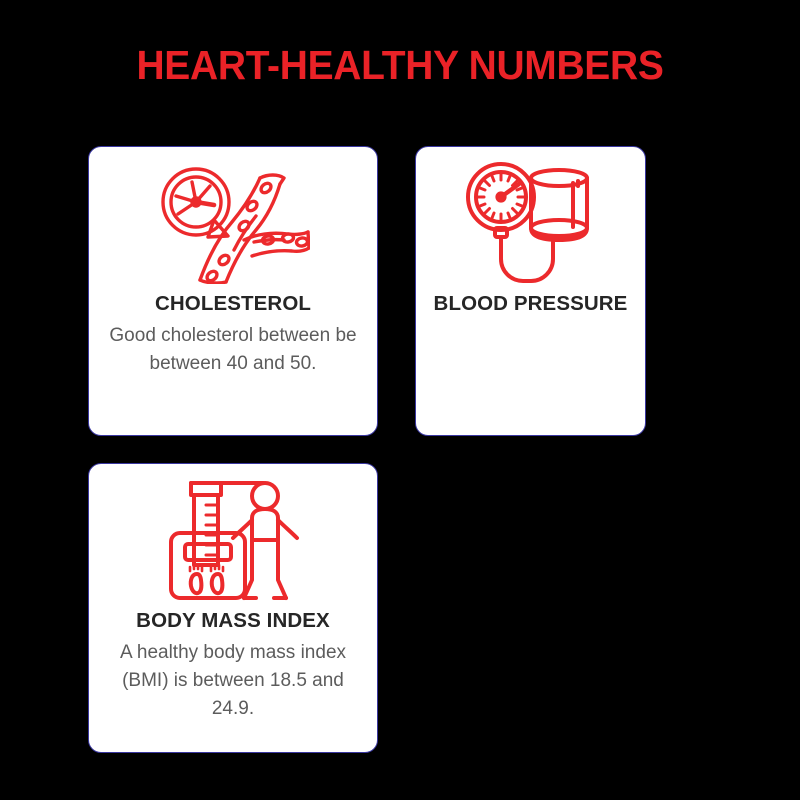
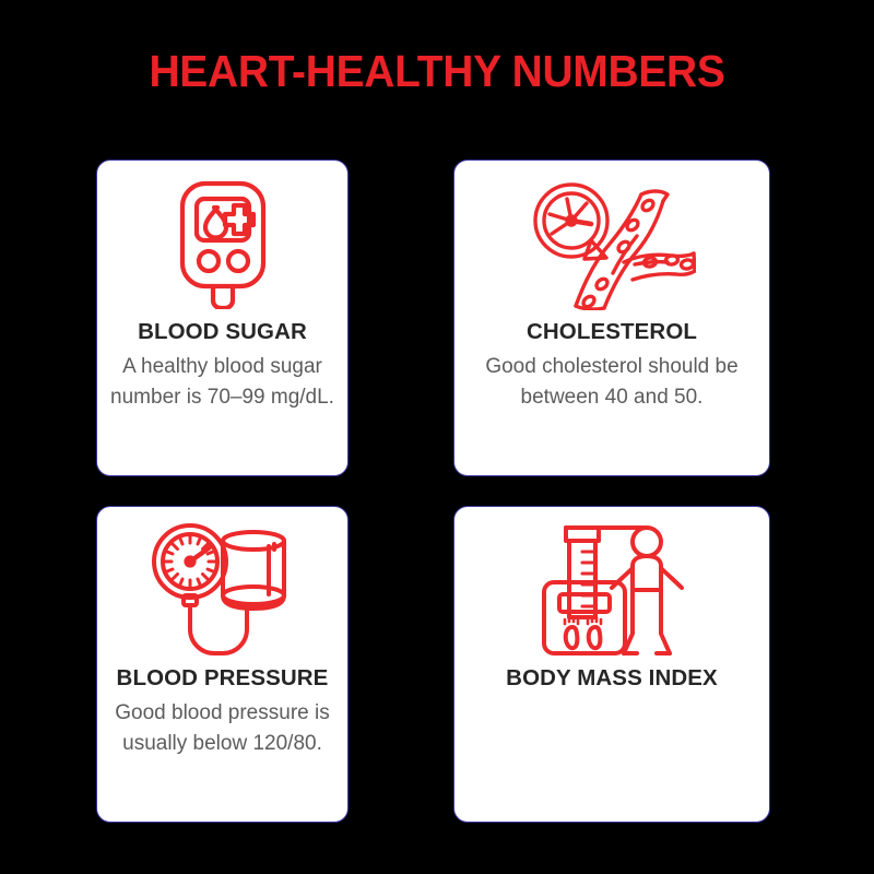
  HEART-HEALTHY NUMBERS
+ BLOOD SUGAR
+ A healthy blood sugar number is 70–99 mg/dL.
  CHOLESTEROL
- Good cholesterol between be between 40 and 50.
+ Good cholesterol should be between 40 and 50.
  BLOOD PRESSURE
+ Good blood pressure is usually below 120/80.
  BODY MASS INDEX
- A healthy body mass index (BMI) is between 18.5 and 24.9.
